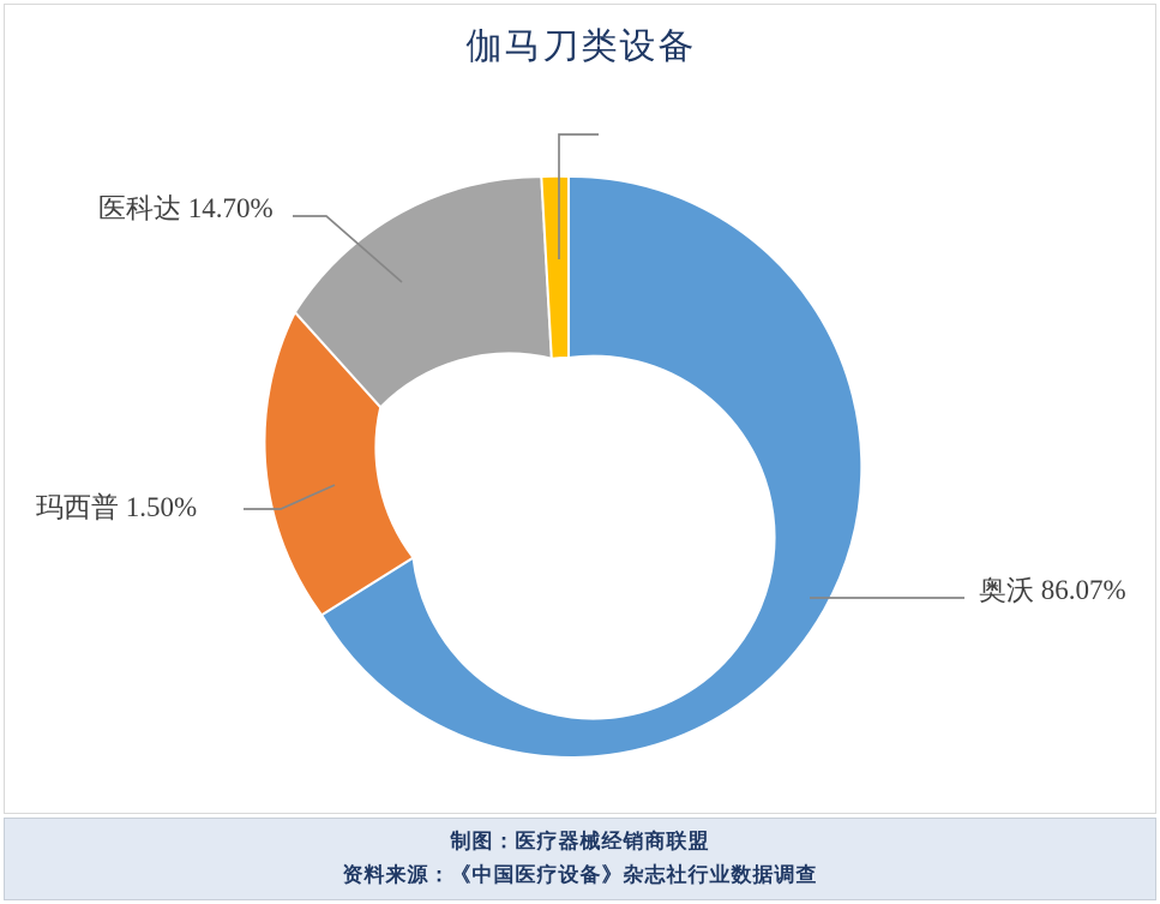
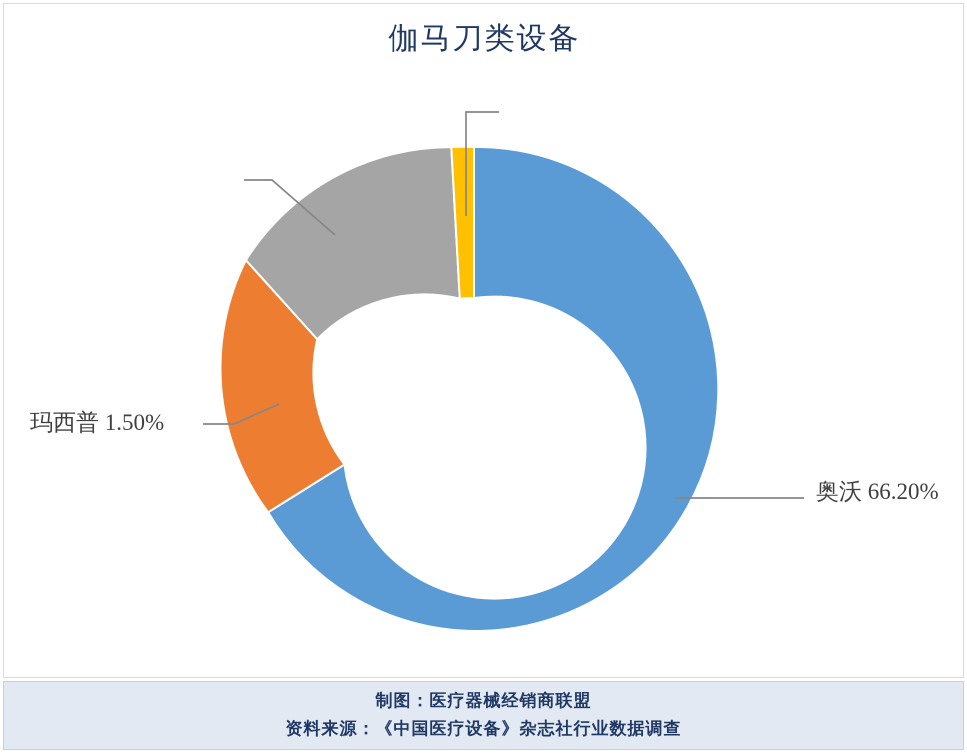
  伽马刀类设备
- 医科达 14.70%
  玛西普 1.50%
- 奥沃 86.07%
+ 奥沃 66.20%
  制图：医疗器械经销商联盟
  资料来源：《中国医疗设备》杂志社行业数据调查
